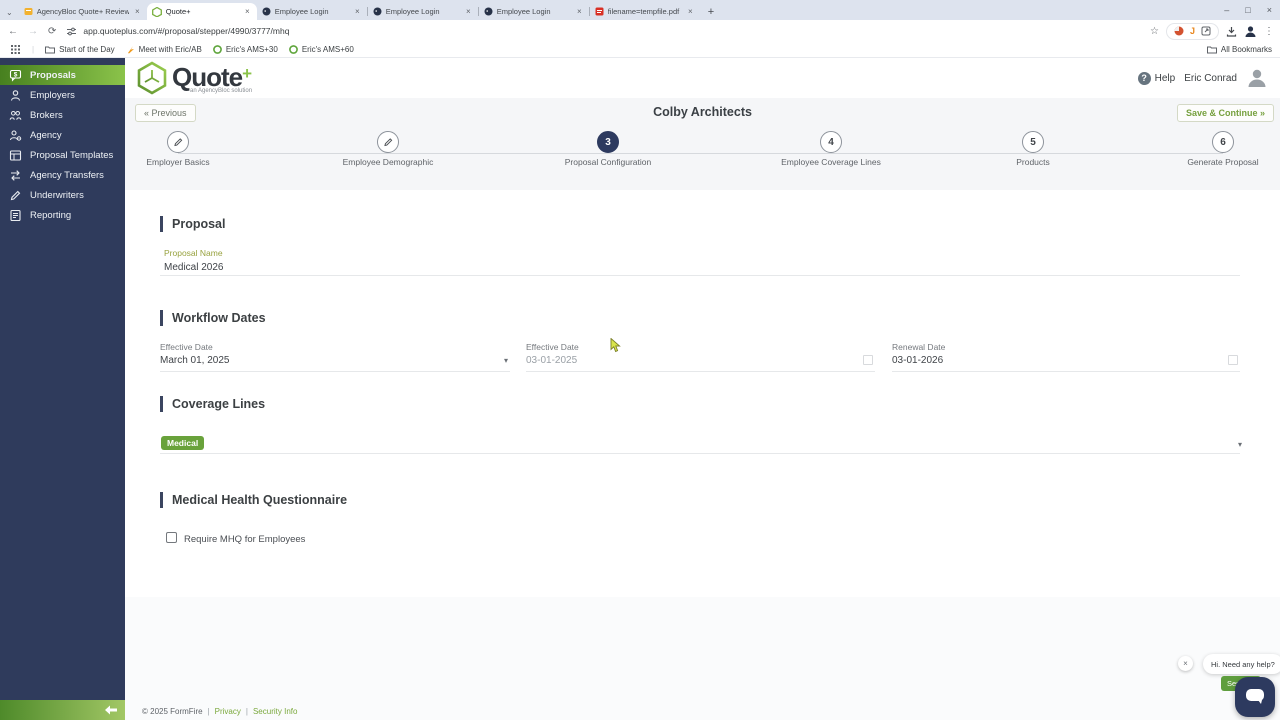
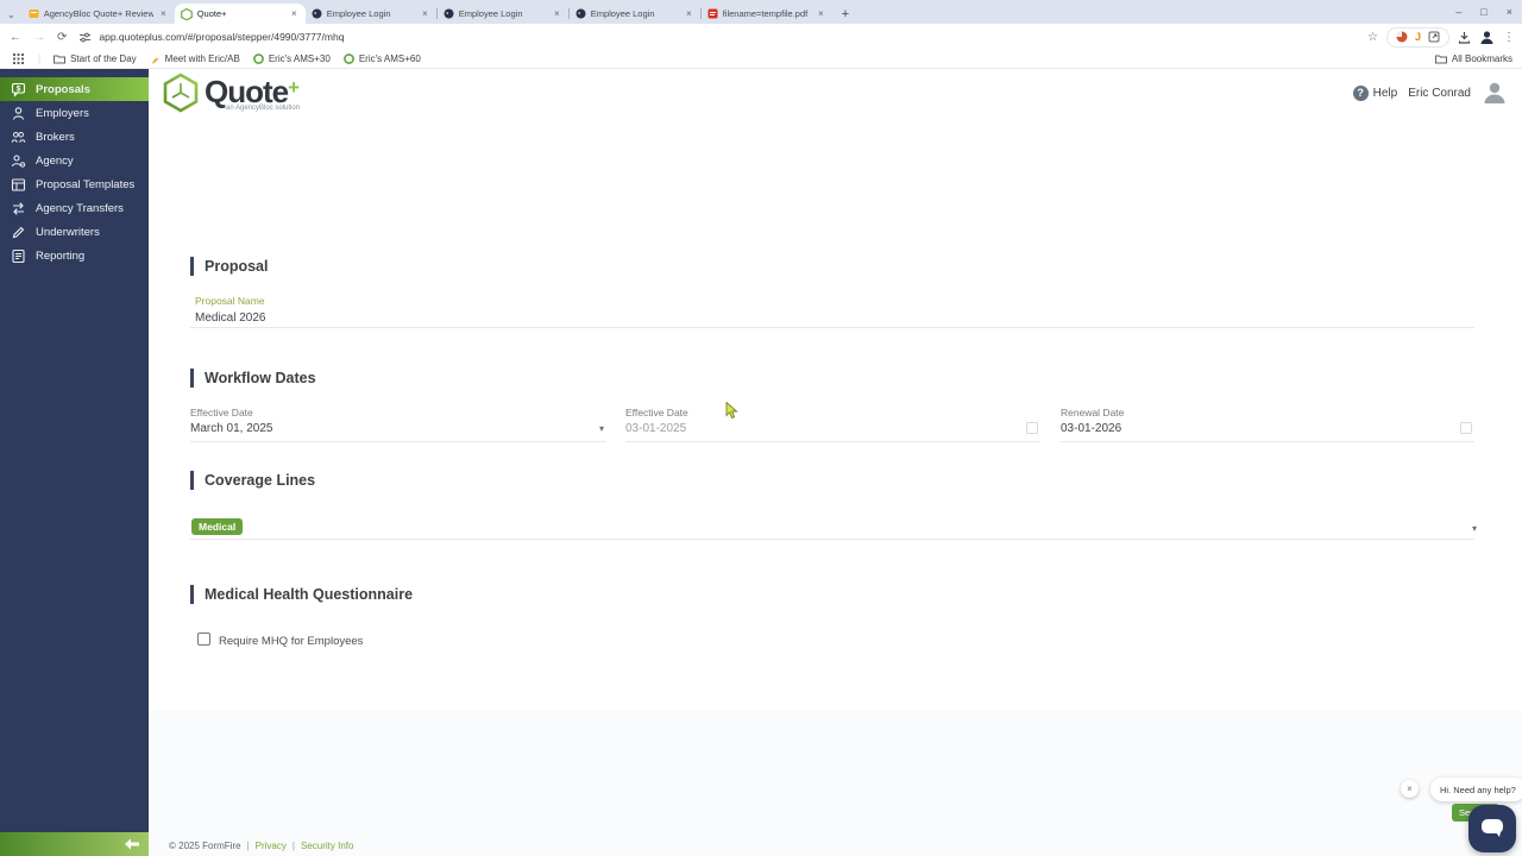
  ⌄
  AgencyBloc Quote+ Review
  ×
  Quote+
  ×
  Employee Login
  ×
  Employee Login
  ×
  Employee Login
  ×
  filename=tempfile.pdf
  ×
  +
  –
  □
  ×
  ←
  →
  ⟳
  app.quoteplus.com/#/proposal/stepper/4990/3777/mhq
  ☆
  J
  ⋮
  Start of the Day
  Meet with Eric/AB
  Eric's AMS+30
  Eric's AMS+60
  All Bookmarks
  Proposals
  Employers
  Brokers
  Agency
  Proposal Templates
  Agency Transfers
  Underwriters
  Reporting
  Quote+
  ?
  Help
  Eric Conrad
- « Previous
- Colby Architects
- Save & Continue »
- Employer Basics
- Employee Demographic
- 3
- Proposal Configuration
- 4
- Employee Coverage Lines
- 5
- Products
- 6
- Generate Proposal
  Proposal
  Proposal Name
  Medical 2026
  Workflow Dates
  Effective Date
  March 01, 2025
  ▾
  Effective Date
  03-01-2025
  Renewal Date
  03-01-2026
  Coverage Lines
  Medical
  ▾
  Medical Health Questionnaire
  Require MHQ for Employees
  © 2025 FormFire
  |
  Privacy
  |
  Security Info
  ×
  Hi. Need any help?
